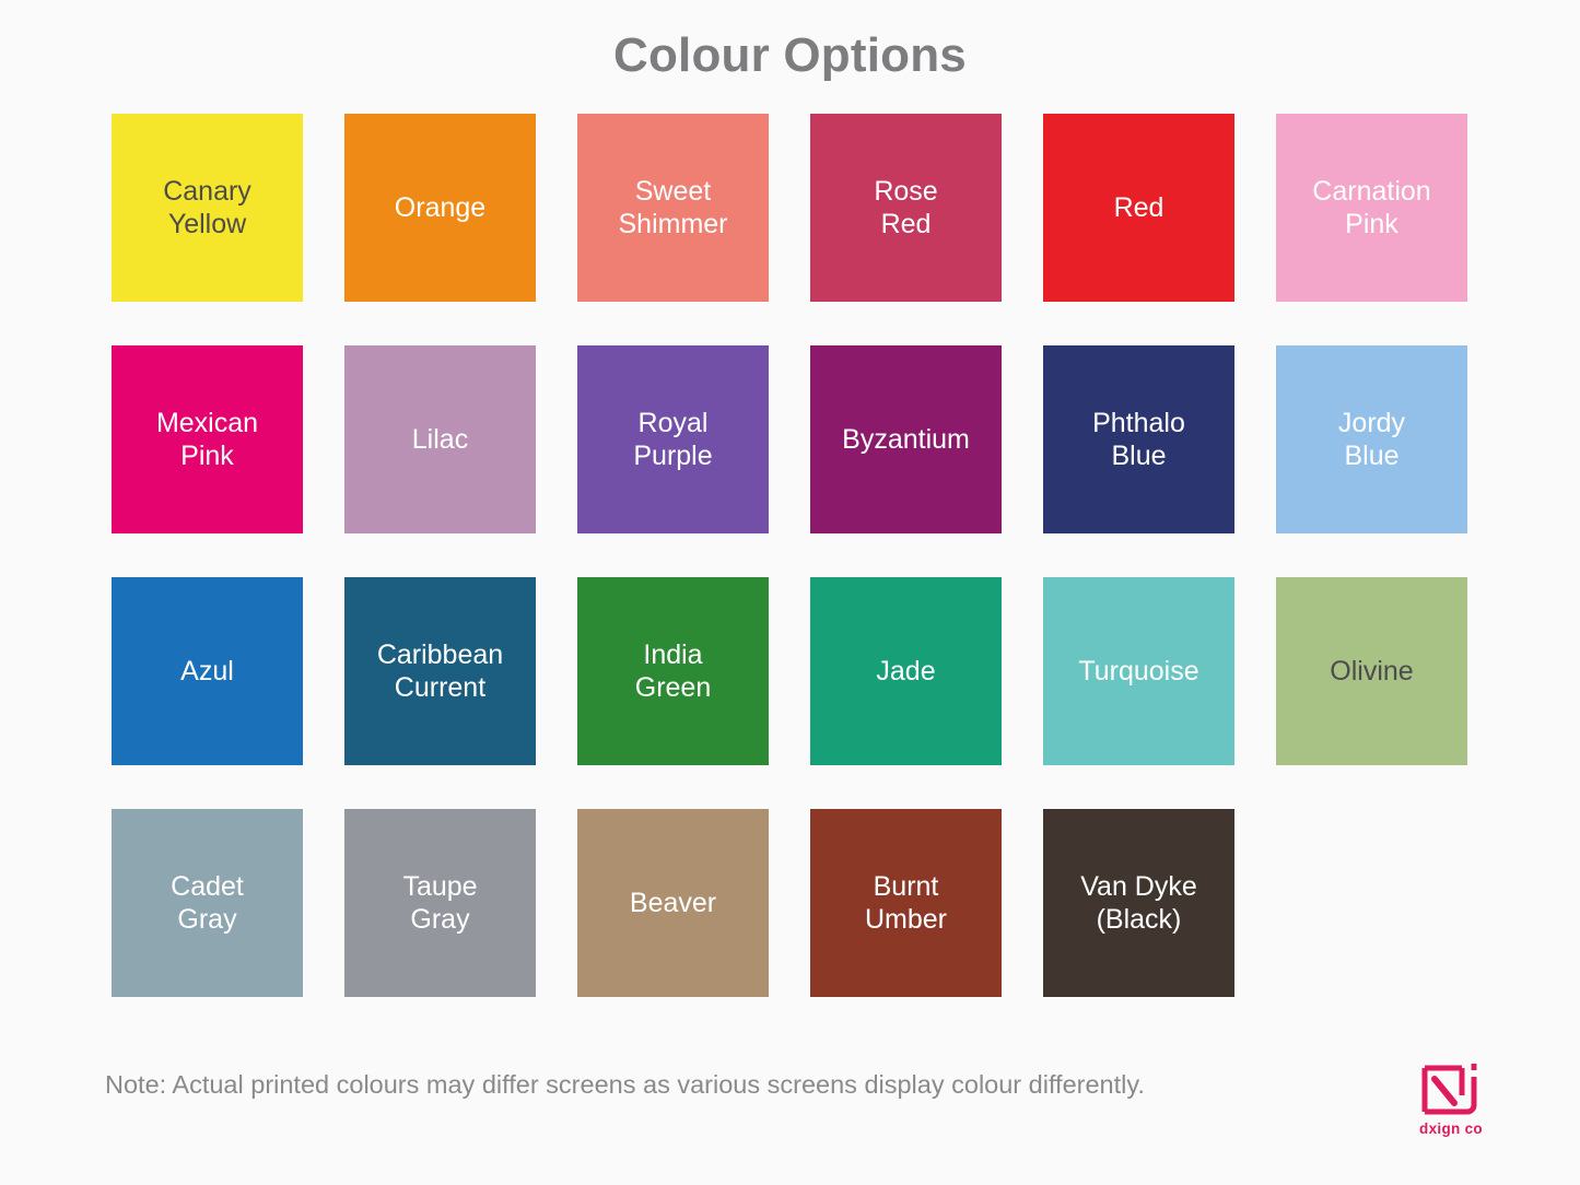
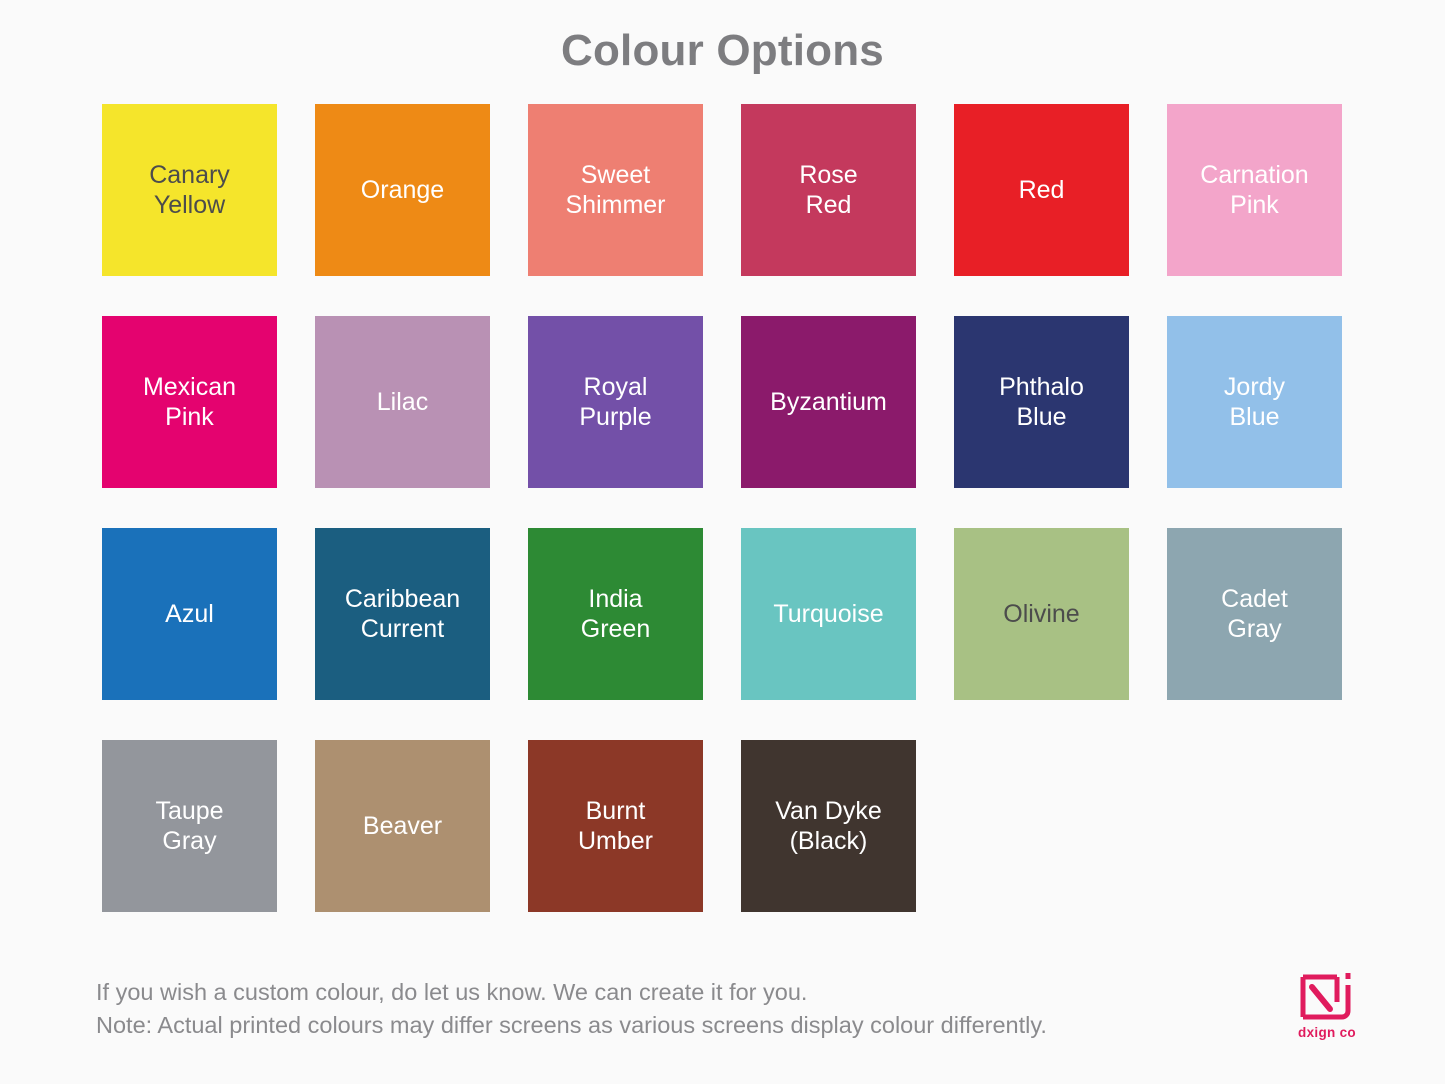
  Colour Options
  Canary
  Yellow
  Orange
  Sweet
  Shimmer
  Rose
  Red
  Red
  Carnation
  Pink
  Mexican
  Pink
  Lilac
  Royal
  Purple
  Byzantium
  Phthalo
  Blue
  Jordy
  Blue
  Azul
  Caribbean
  Current
  India
  Green
- Jade
  Turquoise
  Olivine
  Cadet
  Gray
  Taupe
  Gray
  Beaver
  Burnt
  Umber
  Van Dyke
  (Black)
+ If you wish a custom colour, do let us know. We can create it for you.
  Note: Actual printed colours may differ screens as various screens display colour differently.
  dxign co
